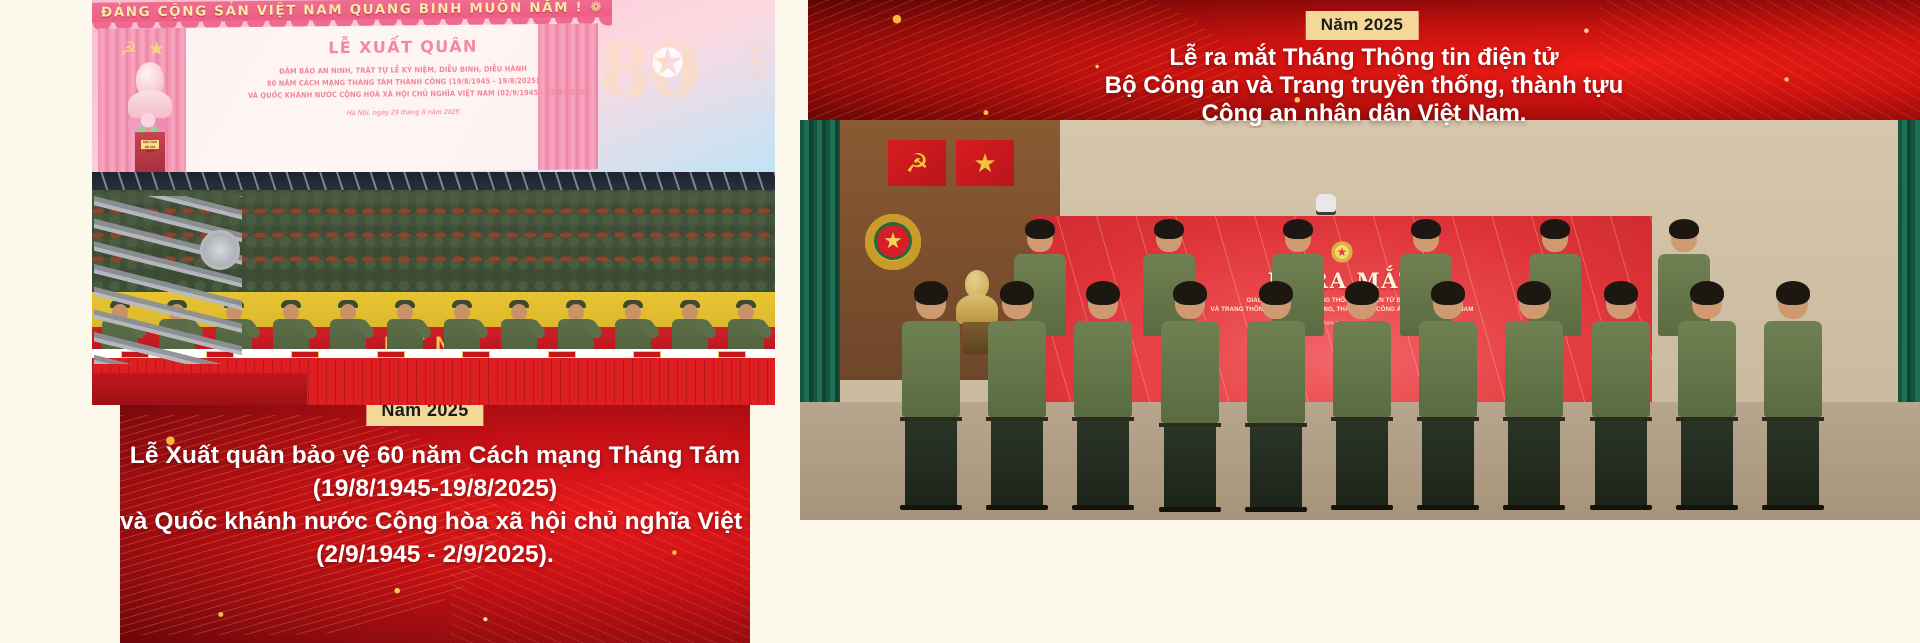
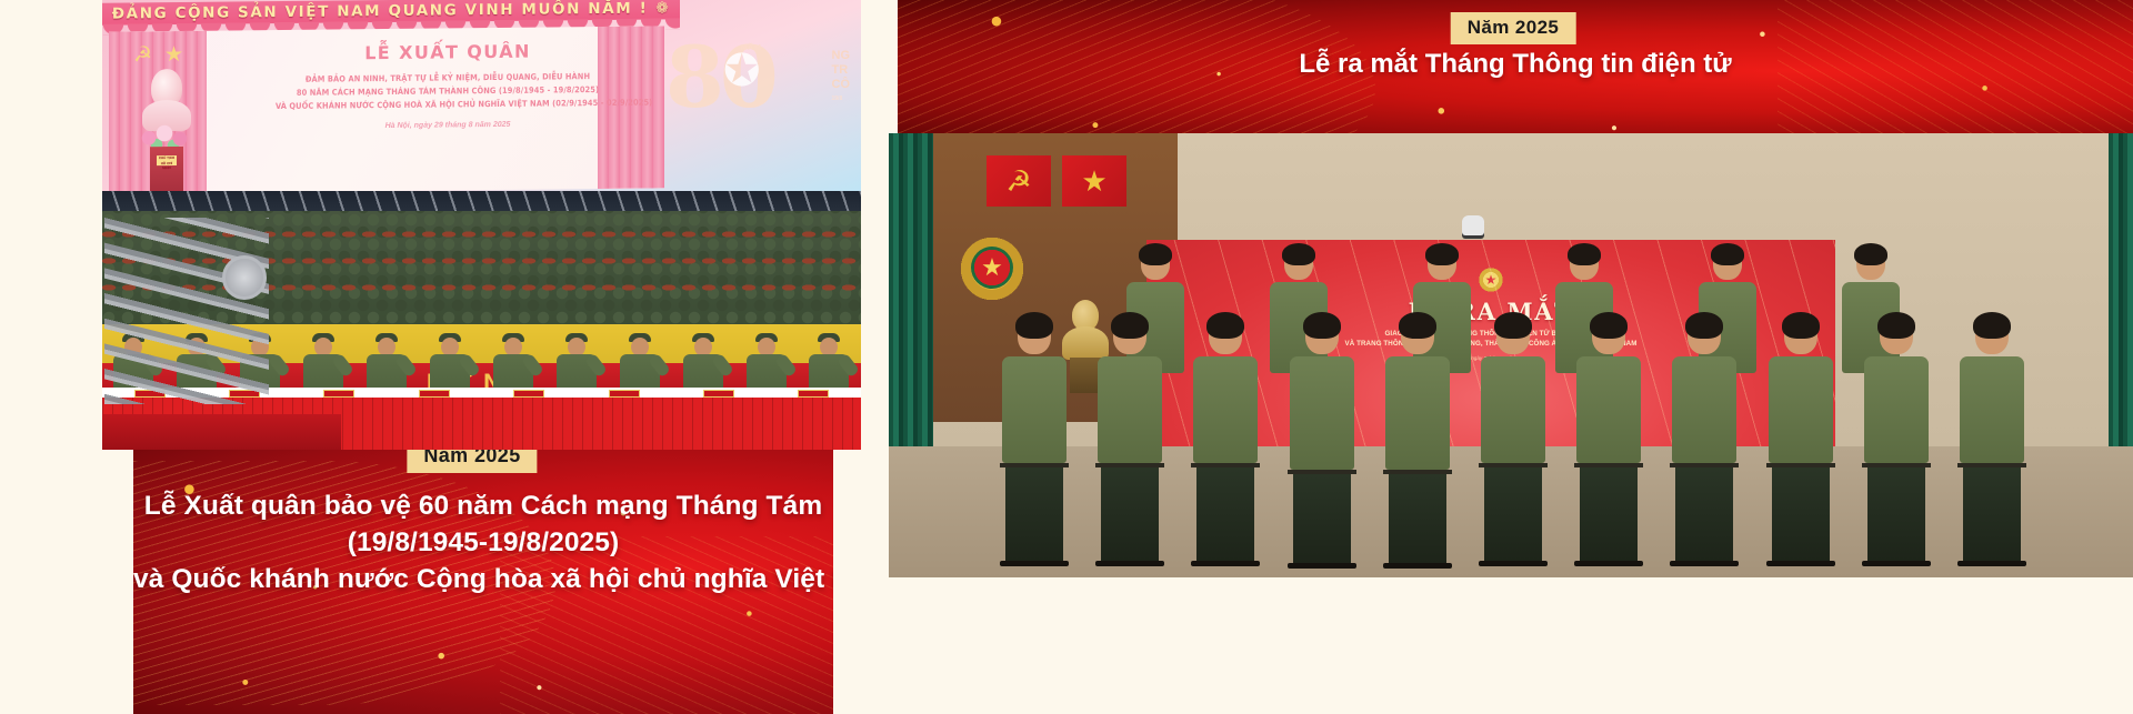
- ĐẢNG CỘNG SẢN VIỆT NAM QUANG BINH MUÔN NĂM !
+ ĐẢNG CỘNG SẢN VIỆT NAM QUANG VINH MUÔN NĂM !
  ❁
  ☭
  ★
  LỄ XUẤT QUÂN
- ĐẢM BẢO AN NINH, TRẬT TỰ LỄ KỶ NIỆM, DIỄU BINH, DIỄU HÀNH
+ ĐẢM BẢO AN NINH, TRẬT TỰ LỄ KỶ NIỆM, DIỄU QUANG, DIỄU HÀNH
  80 NĂM CÁCH MẠNG THÁNG TÁM THÀNH CÔNG (19/8/1945 - 19/8/2025)
  VÀ QUỐC KHÁNH NƯỚC CỘNG HOÀ XÃ HỘI CHỦ NGHĨA VIỆT NAM (02/9/1945 - 02/9/2025)
  Hà Nội, ngày 29 tháng 8 năm 2025
  80
  ✪
  NG
  TR
  CÔ
  Năm 2025
  Lễ Xuất quân bảo vệ 60 năm Cách mạng Tháng Tám
  (19/8/1945-19/8/2025)
  và Quốc khánh nước Cộng hòa xã hội chủ nghĩa Việt
- (2/9/1945 - 2/9/2025).
  Năm 2025
  Lễ ra mắt Tháng Thông tin điện tử
- Bộ Công an và Trang truyền thống, thành tựu
- Công an nhân dân Việt Nam.
  ☭
  ★
  ★
